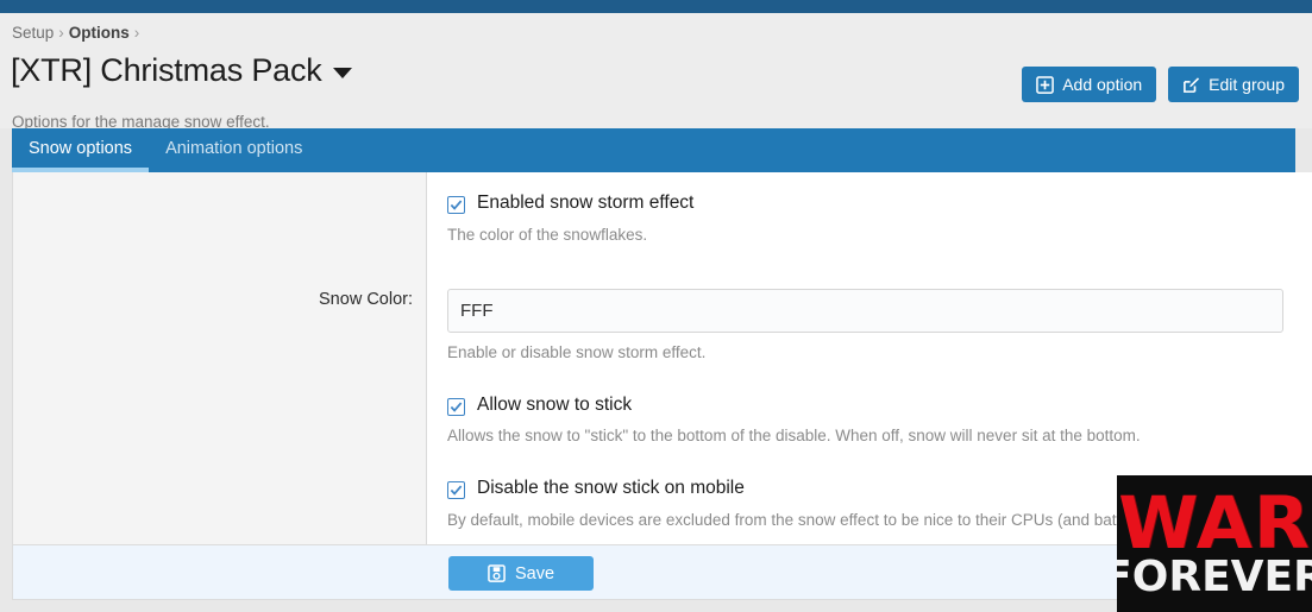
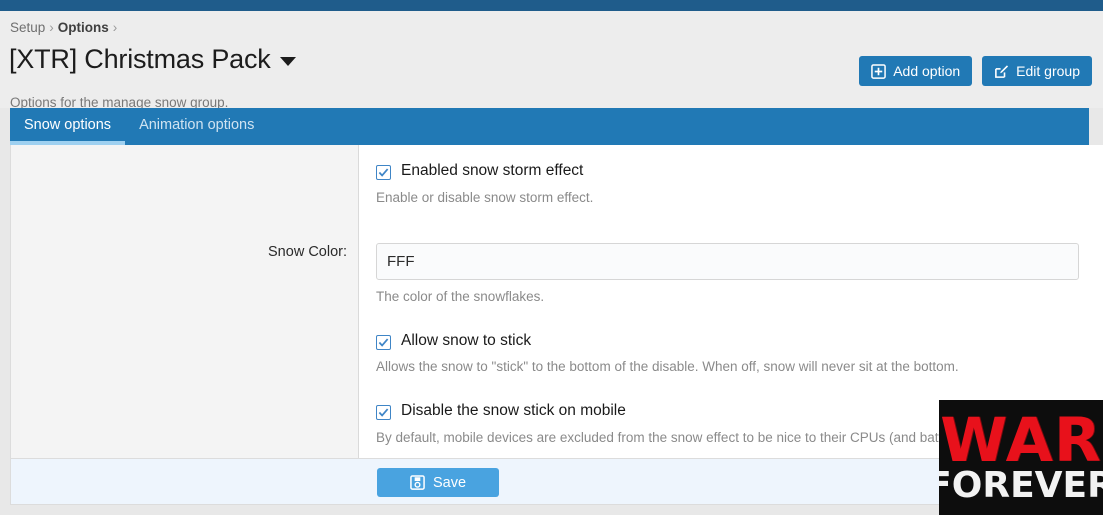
  Setup › Options ›
  [XTR] Christmas Pack
- Options for the manage snow effect.
+ Options for the manage snow group.
  Add option
  Edit group
  Snow options
  Animation options
  Snow Color:
  Enabled snow storm effect
- The color of the snowflakes.
+ Enable or disable snow storm effect.
  FFF
- Enable or disable snow storm effect.
+ The color of the snowflakes.
  Allow snow to stick
  Allows the snow to "stick" to the bottom of the disable. When off, snow will never sit at the bottom.
  Disable the snow stick on mobile
  By default, mobile devices are excluded from the snow effect to be nice to their CPUs (and bat
  Save
  WAR
  FOREVER
